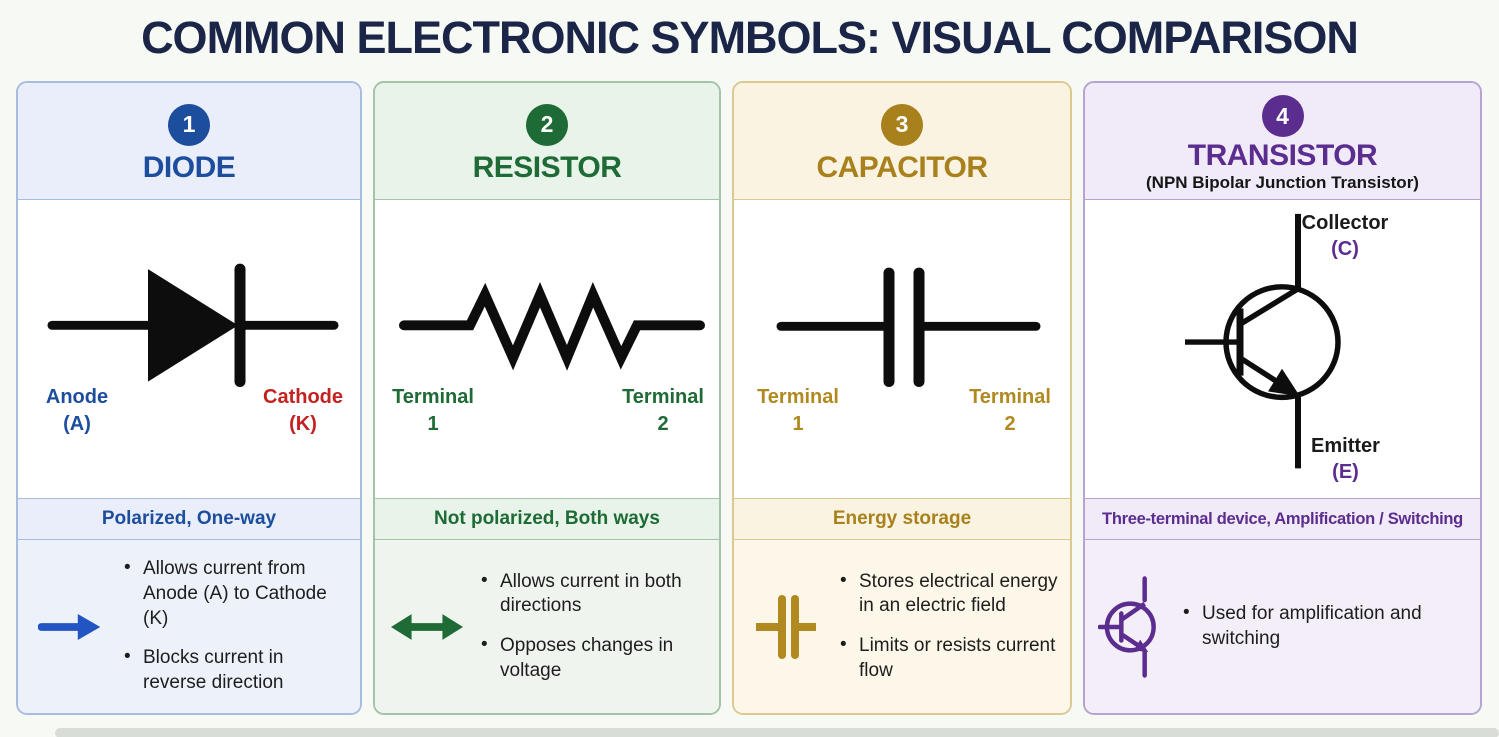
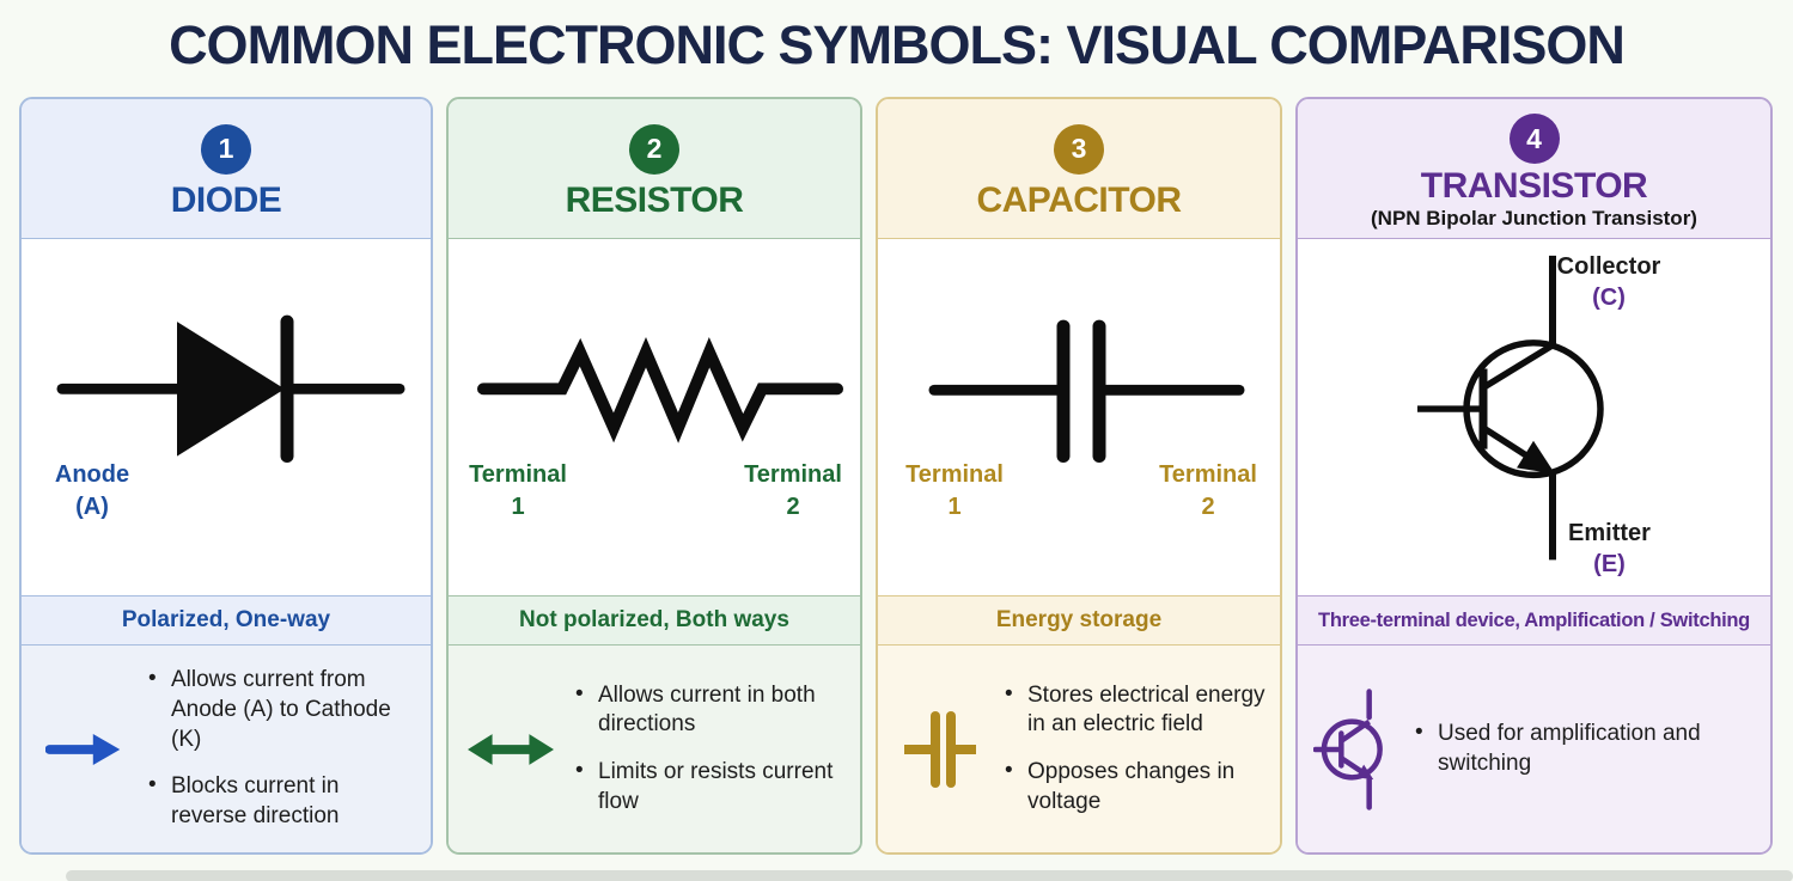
  COMMON ELECTRONIC SYMBOLS: VISUAL COMPARISON
  1
  DIODE
  Anode
  (A)
- Cathode
- (K)
  Polarized, One-way
  Allows current from Anode (A) to Cathode (K)
  Blocks current in reverse direction
  2
  RESISTOR
  Terminal
  1
  Terminal
  2
  Not polarized, Both ways
  Allows current in both directions
- Opposes changes in voltage
+ Limits or resists current flow
  3
  CAPACITOR
  Terminal
  1
  Terminal
  2
  Energy storage
  Stores electrical energy in an electric field
- Limits or resists current flow
+ Opposes changes in voltage
  4
  TRANSISTOR
  (NPN Bipolar Junction Transistor)
  Collector
  (C)
  Emitter
  (E)
  Three-terminal device, Amplification / Switching
  Used for amplification and switching
